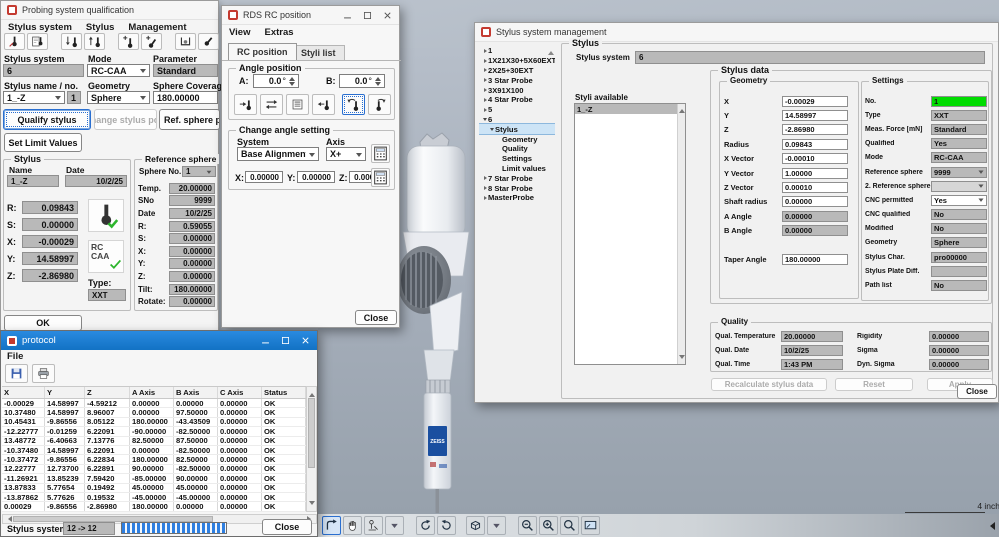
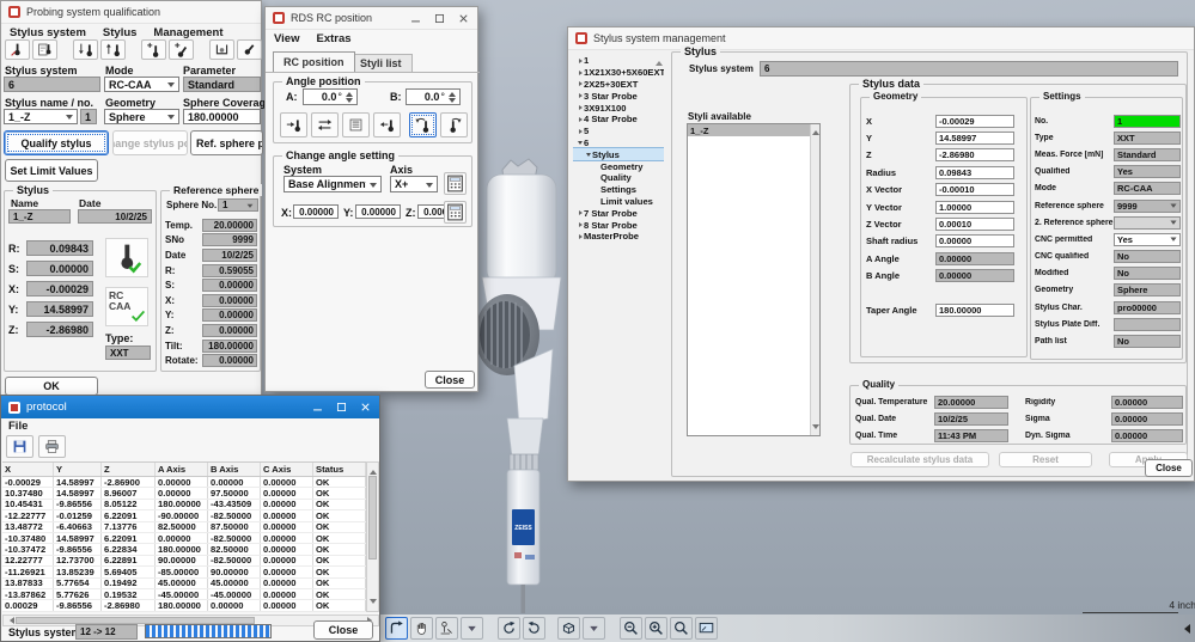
  4 inch
  Probing system qualification
  Stylus system
  Stylus
  Management
  Stylus system
  Mode
  Parameter
  6
  RC-CAA
  Standard
  Stylus name / no.
  Geometry
  Sphere Coverag
  1_-Z
  1
  Sphere
  180.00000
  Qualify stylus
  hange stylus po
  Set Limit Values
  Stylus
  Name
  Date
  1_-Z
  10/2/25
  R:
  0.09843
  S:
  0.00000
  X:
  -0.00029
  Y:
  14.58997
  Z:
  -2.86980
  RC CAA
  Type:
  XXT
  Reference sphere
  Sphere No.
  1
  Temp.
  20.00000
  SNo
  9999
  Date
  10/2/25
  R:
  0.59055
  S:
  0.00000
  X:
  0.00000
  Y:
  0.00000
  Z:
  0.00000
  Tilt:
  180.00000
  Rotate:
  0.00000
  OK
  RDS RC position
  View
  Extras
  RC position
  Styli list
  Angle position
  A:
  0.0
  °
  B:
  0.0
  °
  Change angle setting
  System
  Axis
  Base Alignmen
  X+
  X:
  0.00000
  Y:
  0.00000
  Z:
  Close
  Stylus system management
  1
  1X21X30+5X60EXT
  2X25+30EXT
  3 Star Probe
  3X91X100
  4 Star Probe
  5
  6
  Stylus
  Geometry
  Quality
  Settings
  Limit values
  7 Star Probe
  8 Star Probe
  MasterProbe
  Stylus
  Stylus system
  6
  Styli available
  1_-Z
  Stylus data
  Geometry
  X
  -0.00029
  Y
  14.58997
  Z
  -2.86980
  Radius
  0.09843
  X Vector
  -0.00010
  Y Vector
  1.00000
  Z Vector
  0.00010
  Shaft radius
  0.00000
  A Angle
  0.00000
  B Angle
  0.00000
  Taper Angle
  180.00000
  Settings
  1
  XXT
  Standard
  Yes
  RC-CAA
  9999
  Yes
  No
  No
  Sphere
  pro00000
  No
  Quality
  20.00000
  10/2/25
- 1:43 PM
+ 11:43 PM
  0.00000
  0.00000
  0.00000
  Recalculate stylus data
  Reset
  Close
  protocol
  File
  X
  Y
  Z
  A Axis
  B Axis
  C Axis
  Status
  -0.00029
  14.58997
- -4.59212
+ -2.86900
  0.00000
  0.00000
  0.00000
  OK
  10.37480
  14.58997
  8.96007
  0.00000
  97.50000
  0.00000
  OK
  10.45431
  -9.86556
  8.05122
  180.00000
  -43.43509
  0.00000
  OK
  -12.22777
  -0.01259
  6.22091
  -90.00000
  -82.50000
  0.00000
  OK
  13.48772
  -6.40663
  7.13776
  82.50000
  87.50000
  0.00000
  OK
  -10.37480
  14.58997
  6.22091
  0.00000
  -82.50000
  0.00000
  OK
  -10.37472
  -9.86556
  6.22834
  180.00000
  82.50000
  0.00000
  OK
  12.22777
  12.73700
  6.22891
  90.00000
  -82.50000
  0.00000
  OK
  -11.26921
  13.85239
- 7.59420
+ 5.69405
  -85.00000
  90.00000
  0.00000
  OK
  13.87833
  5.77654
  0.19492
  45.00000
  45.00000
  0.00000
  OK
  -13.87862
  5.77626
  0.19532
  -45.00000
  -45.00000
  0.00000
  OK
  0.00029
  -9.86556
  -2.86980
  180.00000
  0.00000
  0.00000
  OK
  Stylus syste
  12 -> 12
  Close
